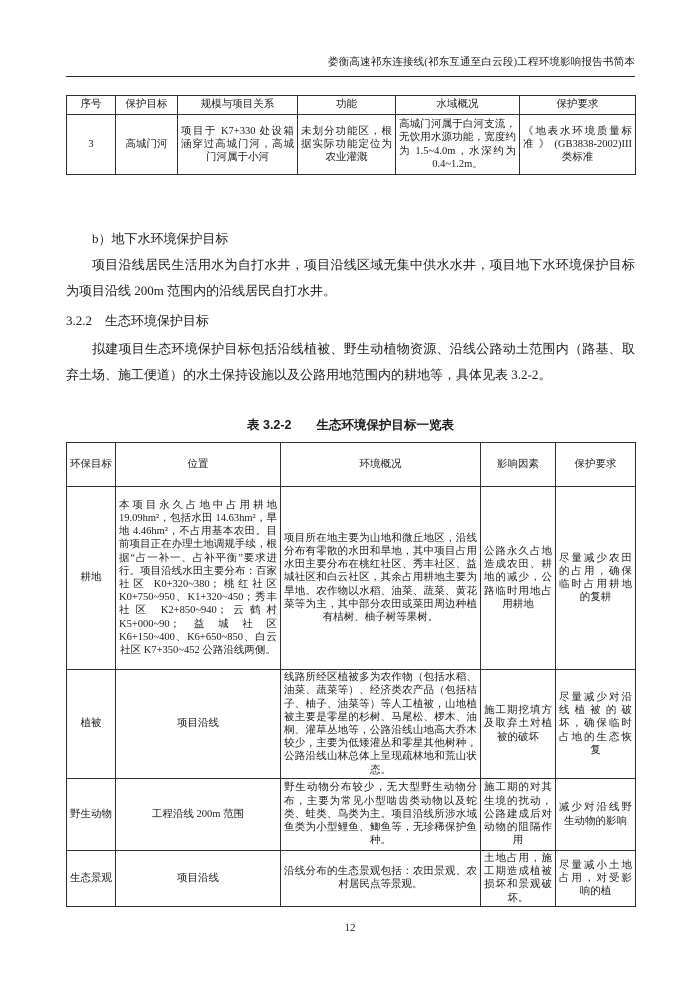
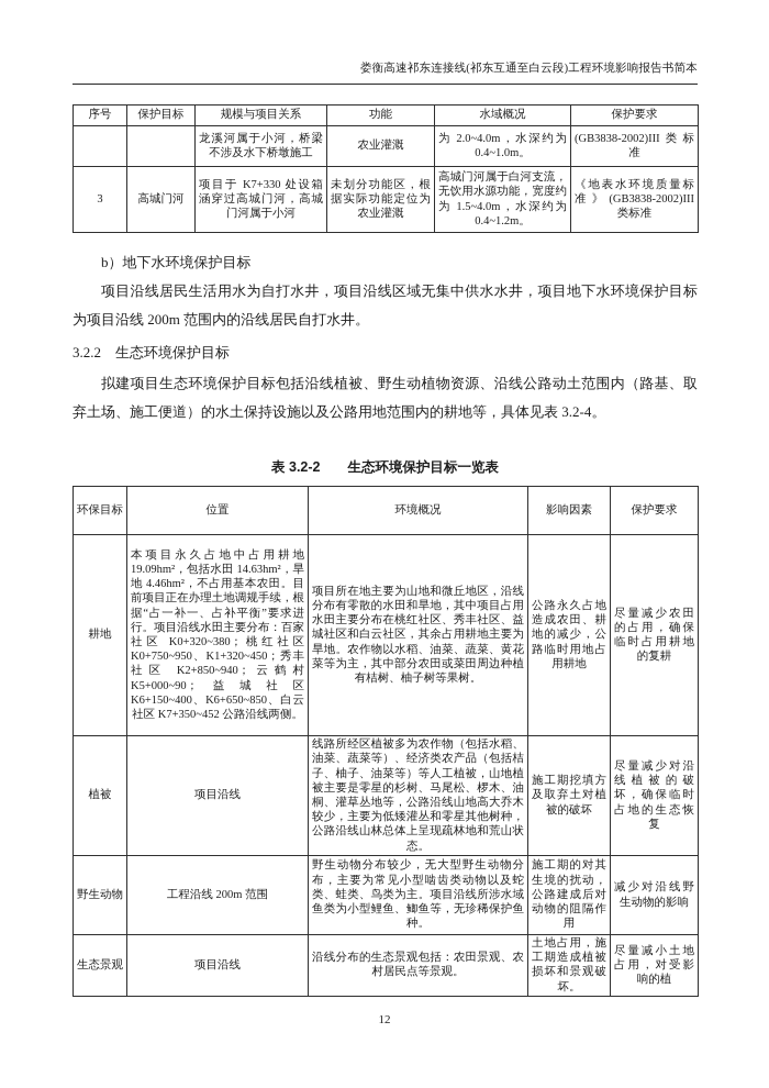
  娄衡高速祁东连接线(祁东互通至白云段)工程环境影响报告书简本
  序号	保护目标	规模与项目关系	功能	水域概况	保护要求
+ 		龙溪河属于小河，桥梁不涉及水下桥墩施工	农业灌溉	为 2.0~4.0m，水深约为 0.4~1.0m。	(GB3838-2002)III类标准
  3	高城门河	项目于 K7+330 处设箱涵穿过高城门河，高城门河属于小河	未划分功能区，根据实际功能定位为农业灌溉	高城门河属于白河支流，无饮用水源功能，宽度约为 1.5~4.0m，水深约为 0.4~1.2m。	《地表水环境质量标准》(GB3838-2002)III类标准
  b）地下水环境保护目标
  项目沿线居民生活用水为自打水井，项目沿线区域无集中供水水井，项目地下水环境保护目标为项目沿线 200m 范围内的沿线居民自打水井。
  3.2.2 生态环境保护目标
- 拟建项目生态环境保护目标包括沿线植被、野生动植物资源、沿线公路动土范围内（路基、取弃土场、施工便道）的水土保持设施以及公路用地范围内的耕地等，具体见表 3.2-2。
+ 拟建项目生态环境保护目标包括沿线植被、野生动植物资源、沿线公路动土范围内（路基、取弃土场、施工便道）的水土保持设施以及公路用地范围内的耕地等，具体见表 3.2-4。
  表 3.2-2 生态环境保护目标一览表
  环保目标	位置	环境概况	影响因素	保护要求
  耕地	本项目永久占地中占用耕地 19.09hm²，包括水田 14.63hm²，旱地 4.46hm²，不占用基本农田。目前项目正在办理土地调规手续，根据“占一补一、占补平衡”要求进行。项目沿线水田主要分布：百家社区 K0+320~380；桃红社区 K0+750~950、K1+320~450；秀丰社区 K2+850~940；云鹤村 K5+000~90；益城社区 K6+150~400、K6+650~850、白云社区 K7+350~452 公路沿线两侧。	项目所在地主要为山地和微丘地区，沿线分布有零散的水田和旱地，其中项目占用水田主要分布在桃红社区、秀丰社区、益城社区和白云社区，其余占用耕地主要为旱地。农作物以水稻、油菜、蔬菜、黄花菜等为主，其中部分农田或菜田周边种植有桔树、柚子树等果树。	公路永久占地造成农田、耕地的减少，公路临时用地占用耕地	尽量减少农田的占用，确保临时占用耕地的复耕
  植被	项目沿线	线路所经区植被多为农作物（包括水稻、油菜、蔬菜等）、经济类农产品（包括桔子、柚子、油菜等）等人工植被，山地植被主要是零星的杉树、马尾松、椤木、油桐、灌草丛地等，公路沿线山地高大乔木较少，主要为低矮灌丛和零星其他树种，公路沿线山林总体上呈现疏林地和荒山状态。	施工期挖填方及取弃土对植被的破坏	尽量减少对沿线植被的破坏，确保临时占地的生态恢复
  野生动物	工程沿线 200m 范围	野生动物分布较少，无大型野生动物分布，主要为常见小型啮齿类动物以及蛇类、蛙类、鸟类为主。项目沿线所涉水域鱼类为小型鲤鱼、鲫鱼等，无珍稀保护鱼种。	施工期的对其生境的扰动，公路建成后对动物的阻隔作用	减少对沿线野生动物的影响
  生态景观	项目沿线	沿线分布的生态景观包括：农田景观、农村居民点等景观。	土地占用，施工期造成植被损坏和景观破坏。	尽量减小土地占用，对受影响的植
  12
